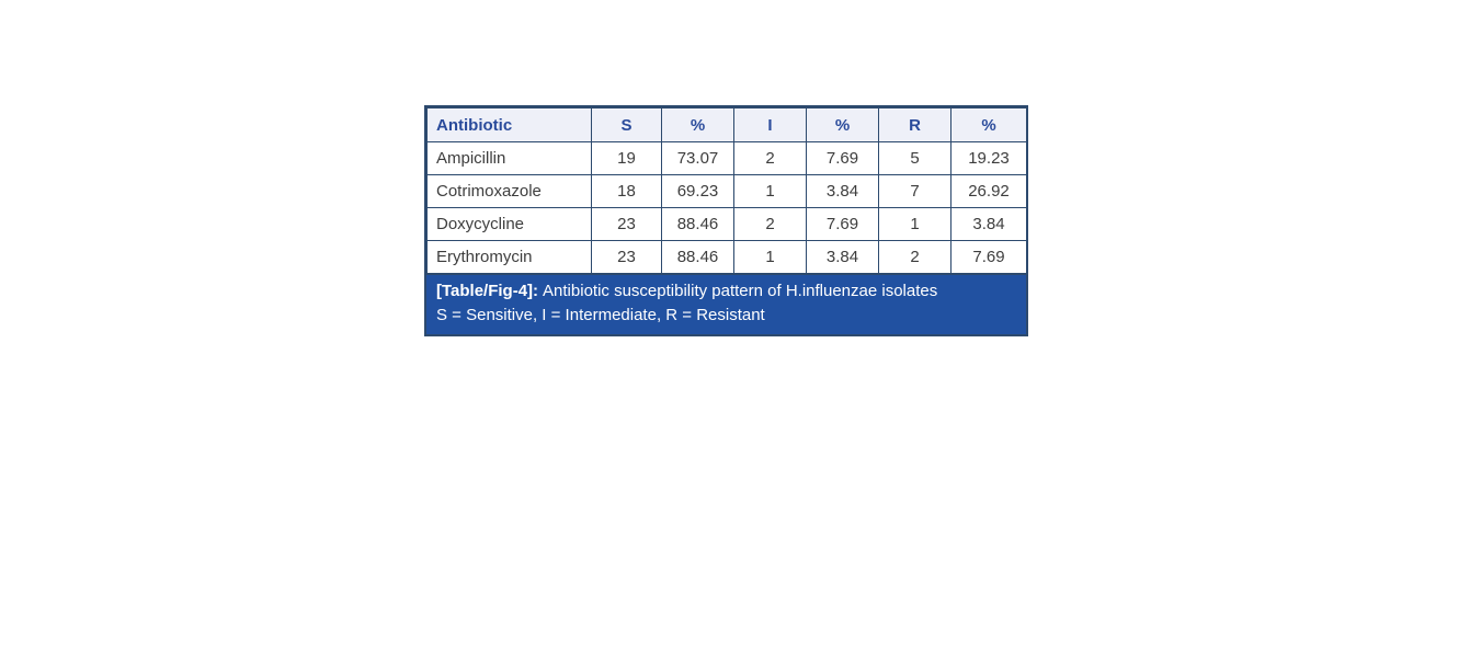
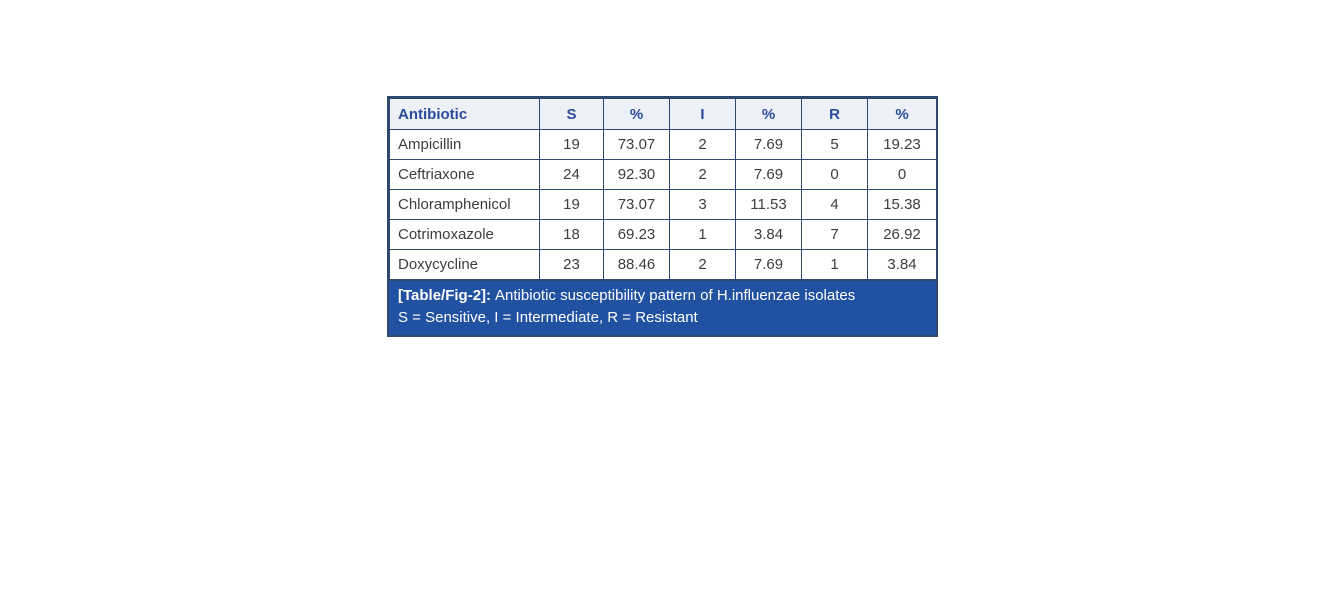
  Antibiotic	S	%	I	%	R	%
  Ampicillin	19	73.07	2	7.69	5	19.23
+ Ceftriaxone	24	92.30	2	7.69	0	0
+ Chloramphenicol	19	73.07	3	11.53	4	15.38
  Cotrimoxazole	18	69.23	1	3.84	7	26.92
  Doxycycline	23	88.46	2	7.69	1	3.84
- Erythromycin	23	88.46	1	3.84	2	7.69
- [Table/Fig-4]: Antibiotic susceptibility pattern of H.influenzae isolates
+ [Table/Fig-2]: Antibiotic susceptibility pattern of H.influenzae isolates
  S = Sensitive, I = Intermediate, R = Resistant
